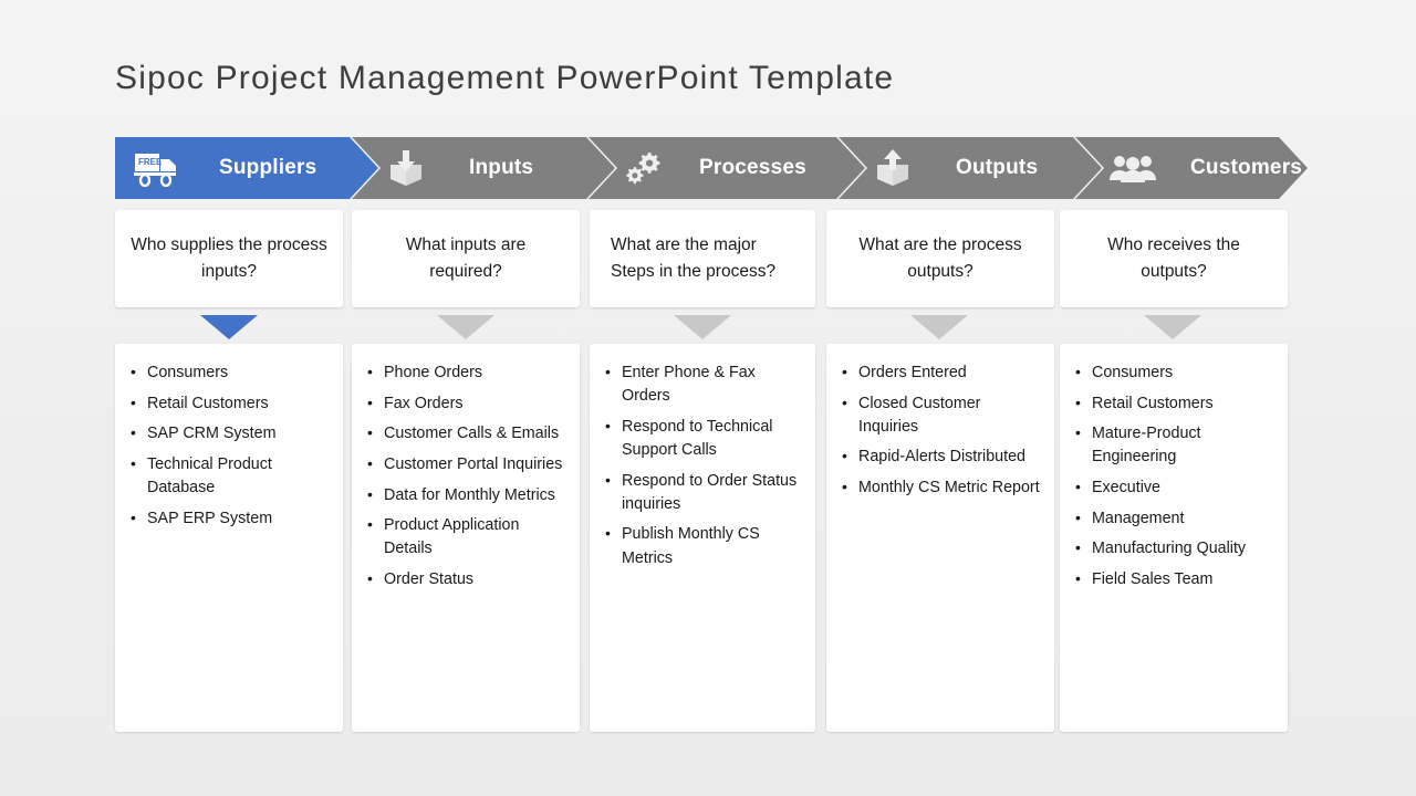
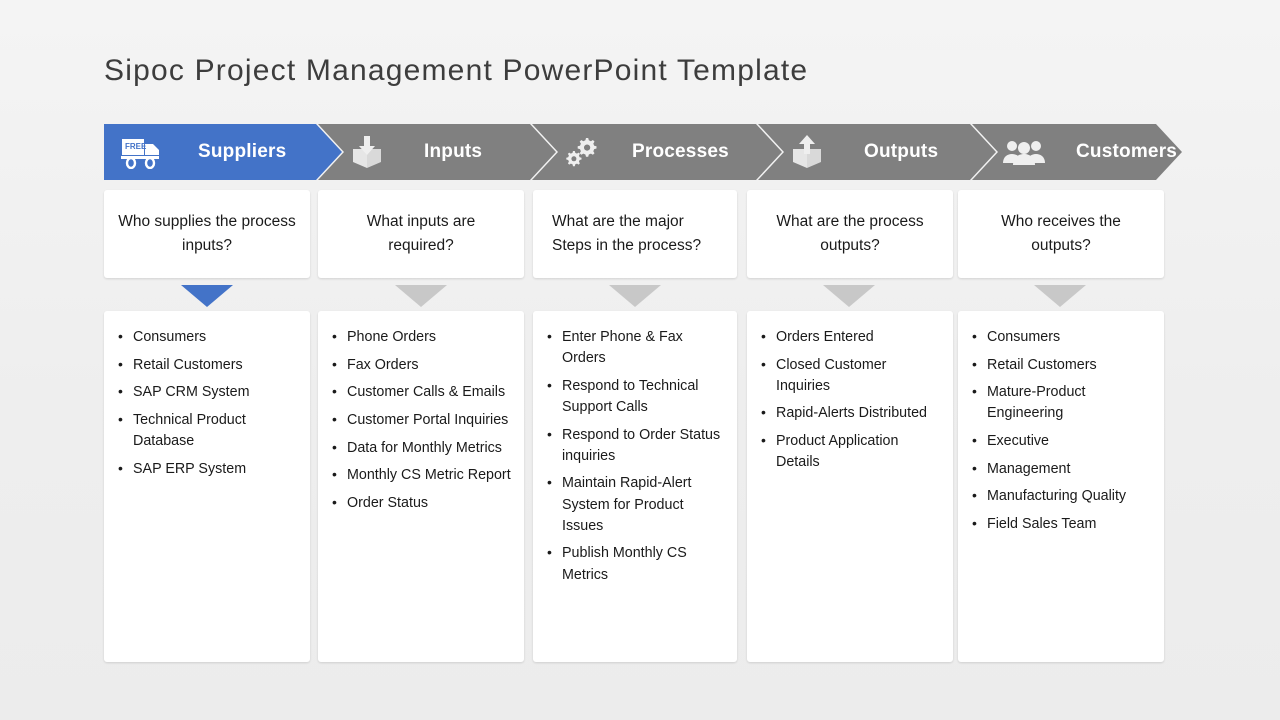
  Sipoc Project Management PowerPoint Template
  FREE
  Suppliers
  Inputs
  Processes
  Outputs
  Customers
  Who supplies the process inputs?
  What inputs are required?
  What are the major Steps in the process?
  What are the process outputs?
  Who receives the outputs?
  Consumers
  Retail Customers
  SAP CRM System
  Technical Product Database
  SAP ERP System
  Phone Orders
  Fax Orders
  Customer Calls & Emails
  Customer Portal Inquiries
  Data for Monthly Metrics
- Product Application Details
+ Monthly CS Metric Report
  Order Status
  Enter Phone & Fax Orders
  Respond to Technical Support Calls
  Respond to Order Status inquiries
+ Maintain Rapid-Alert System for Product Issues
  Publish Monthly CS Metrics
  Orders Entered
  Closed Customer Inquiries
  Rapid-Alerts Distributed
- Monthly CS Metric Report
+ Product Application Details
  Consumers
  Retail Customers
  Mature-Product Engineering
  Executive
  Management
  Manufacturing Quality
  Field Sales Team
